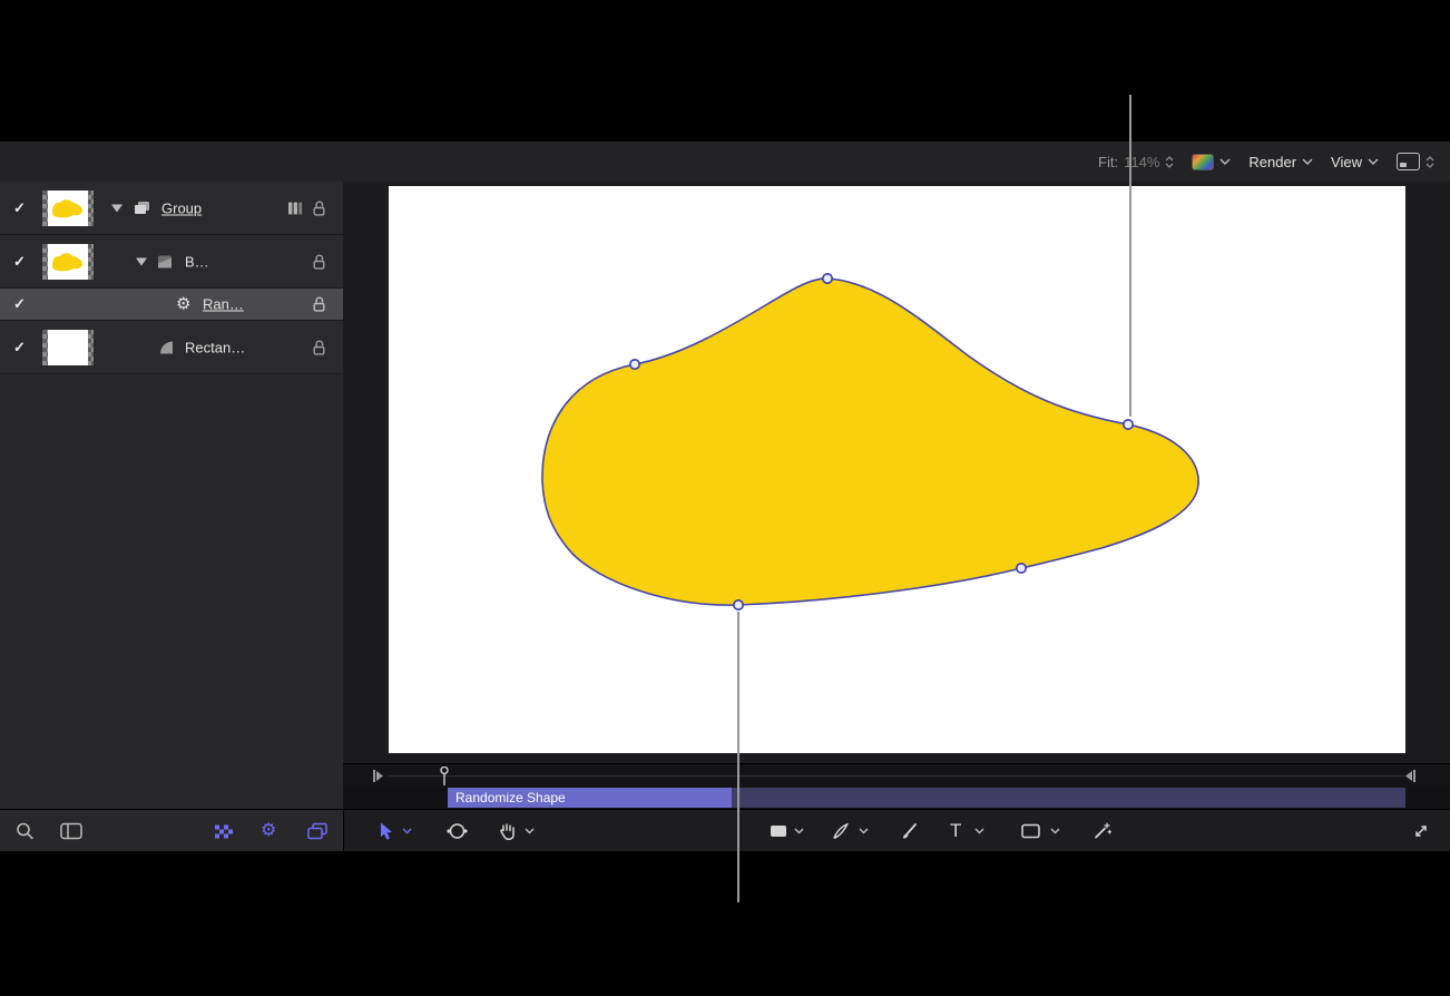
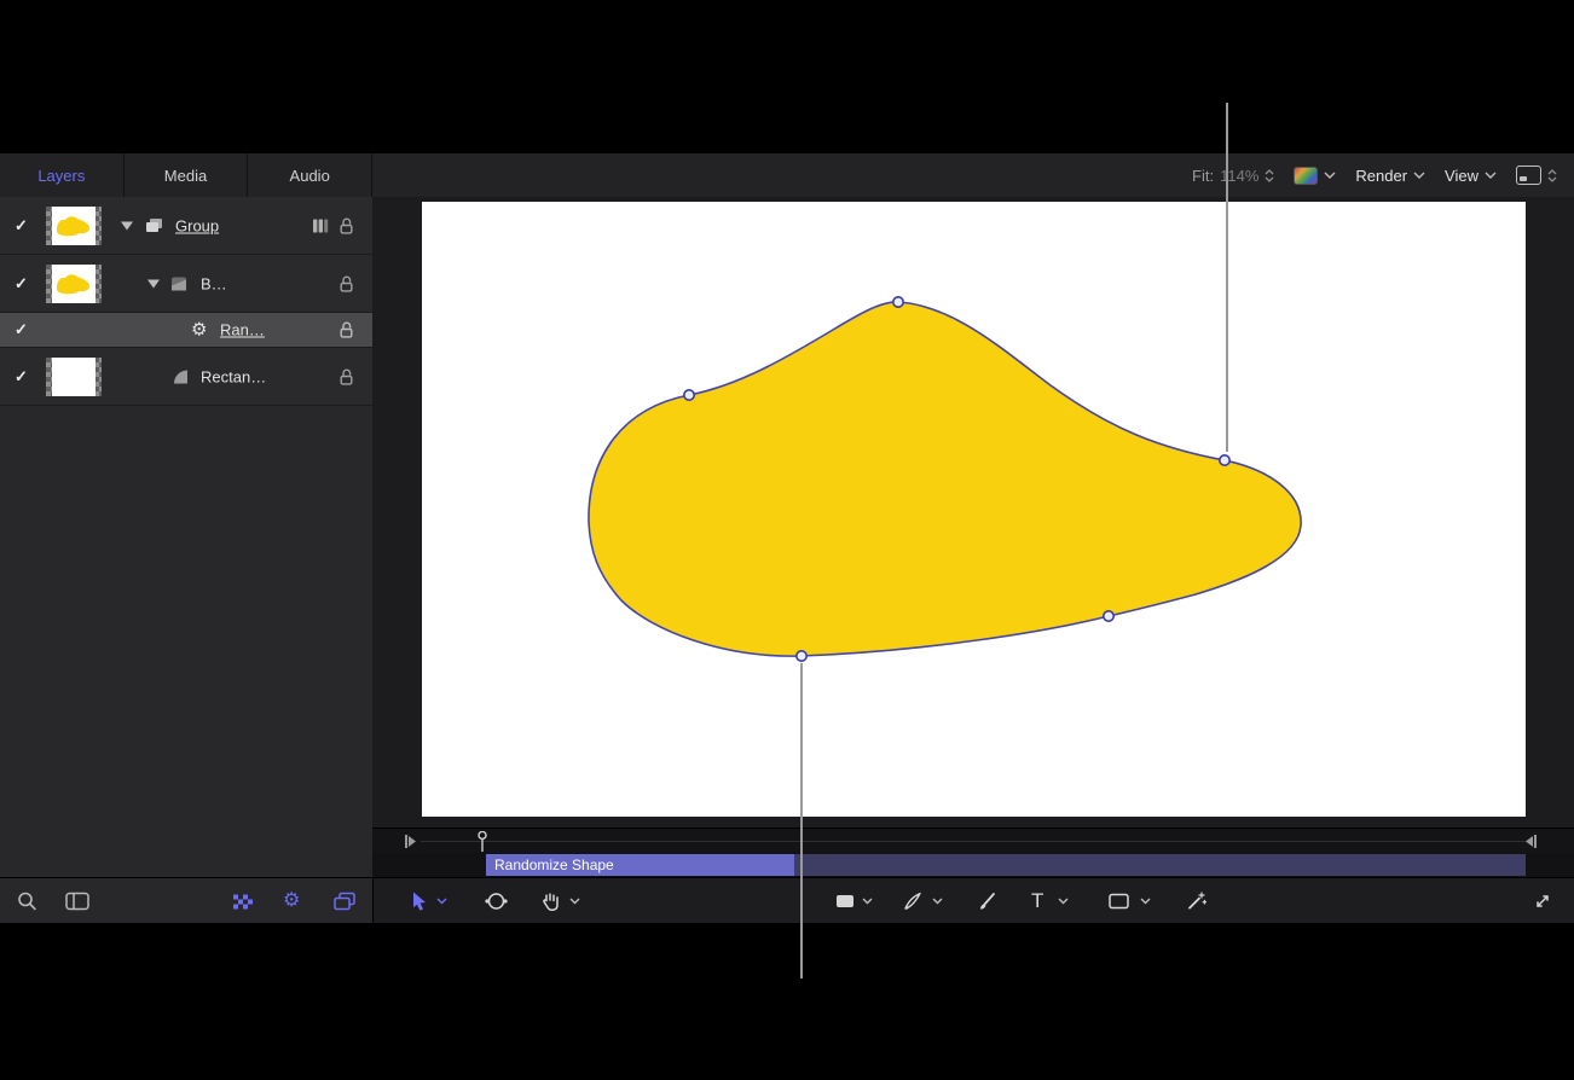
+ Layers
+ Media
+ Audio
  Fit:
  114%
  Render
  View
  ✓
  Group
  ✓
  B…
  ✓
  ⚙
  Ran…
  ✓
  Rectan…
  Randomize Shape
  ⚙
  T
